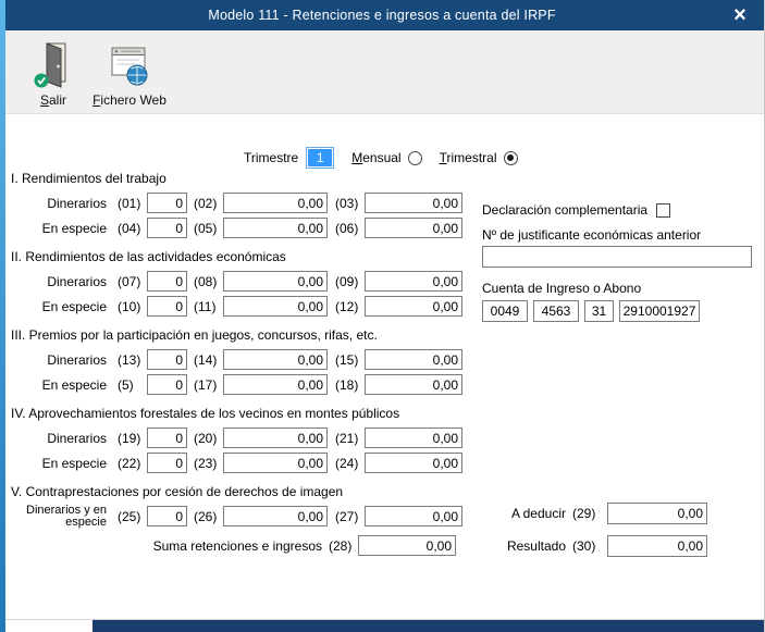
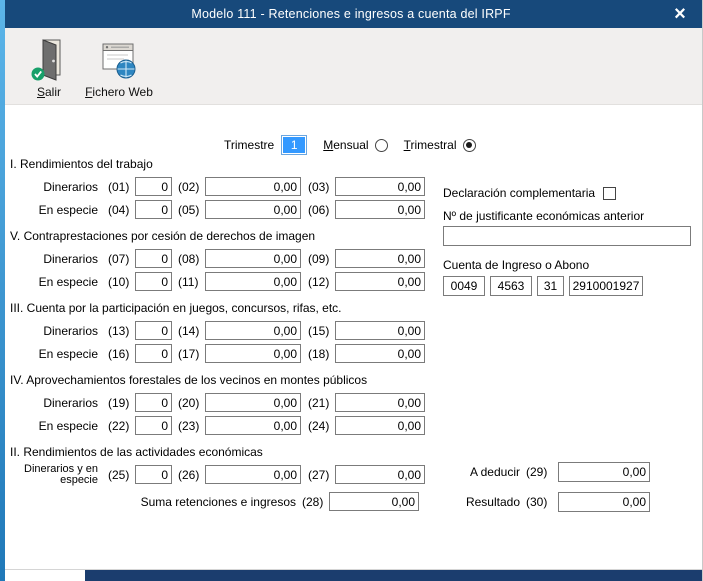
  Modelo 111 - Retenciones e ingresos a cuenta del IRPF
  ×
  Salir
  Fichero Web
  Trimestre
  1
  Mensual
  Trimestral
  I. Rendimientos del trabajo
  Dinerarios
  (01)
  0
  (02)
  0,00
  (03)
  0,00
  En especie
  (04)
  0
  (05)
  0,00
  (06)
  0,00
- II. Rendimientos de las actividades económicas
+ V. Contraprestaciones por cesión de derechos de imagen
  Dinerarios
  (07)
  0
  (08)
  0,00
  (09)
  0,00
  En especie
  (10)
  0
  (11)
  0,00
  (12)
  0,00
- III. Premios por la participación en juegos, concursos, rifas, etc.
+ III. Cuenta por la participación en juegos, concursos, rifas, etc.
  Dinerarios
  (13)
  0
  (14)
  0,00
  (15)
  0,00
  En especie
- (5)
+ (16)
  0
  (17)
  0,00
  (18)
  0,00
  IV. Aprovechamientos forestales de los vecinos en montes públicos
  Dinerarios
  (19)
  0
  (20)
  0,00
  (21)
  0,00
  En especie
  (22)
  0
  (23)
  0,00
  (24)
  0,00
- V. Contraprestaciones por cesión de derechos de imagen
+ II. Rendimientos de las actividades económicas
  Dinerarios y en especie
  (25)
  0
  (26)
  0,00
  (27)
  0,00
  Suma retenciones e ingresos
  (28)
  0,00
  Declaración complementaria
  Nº de justificante económicas anterior
  Cuenta de Ingreso o Abono
  0049
  4563
  31
  2910001927
  A deducir
  (29)
  0,00
  Resultado
  (30)
  0,00
